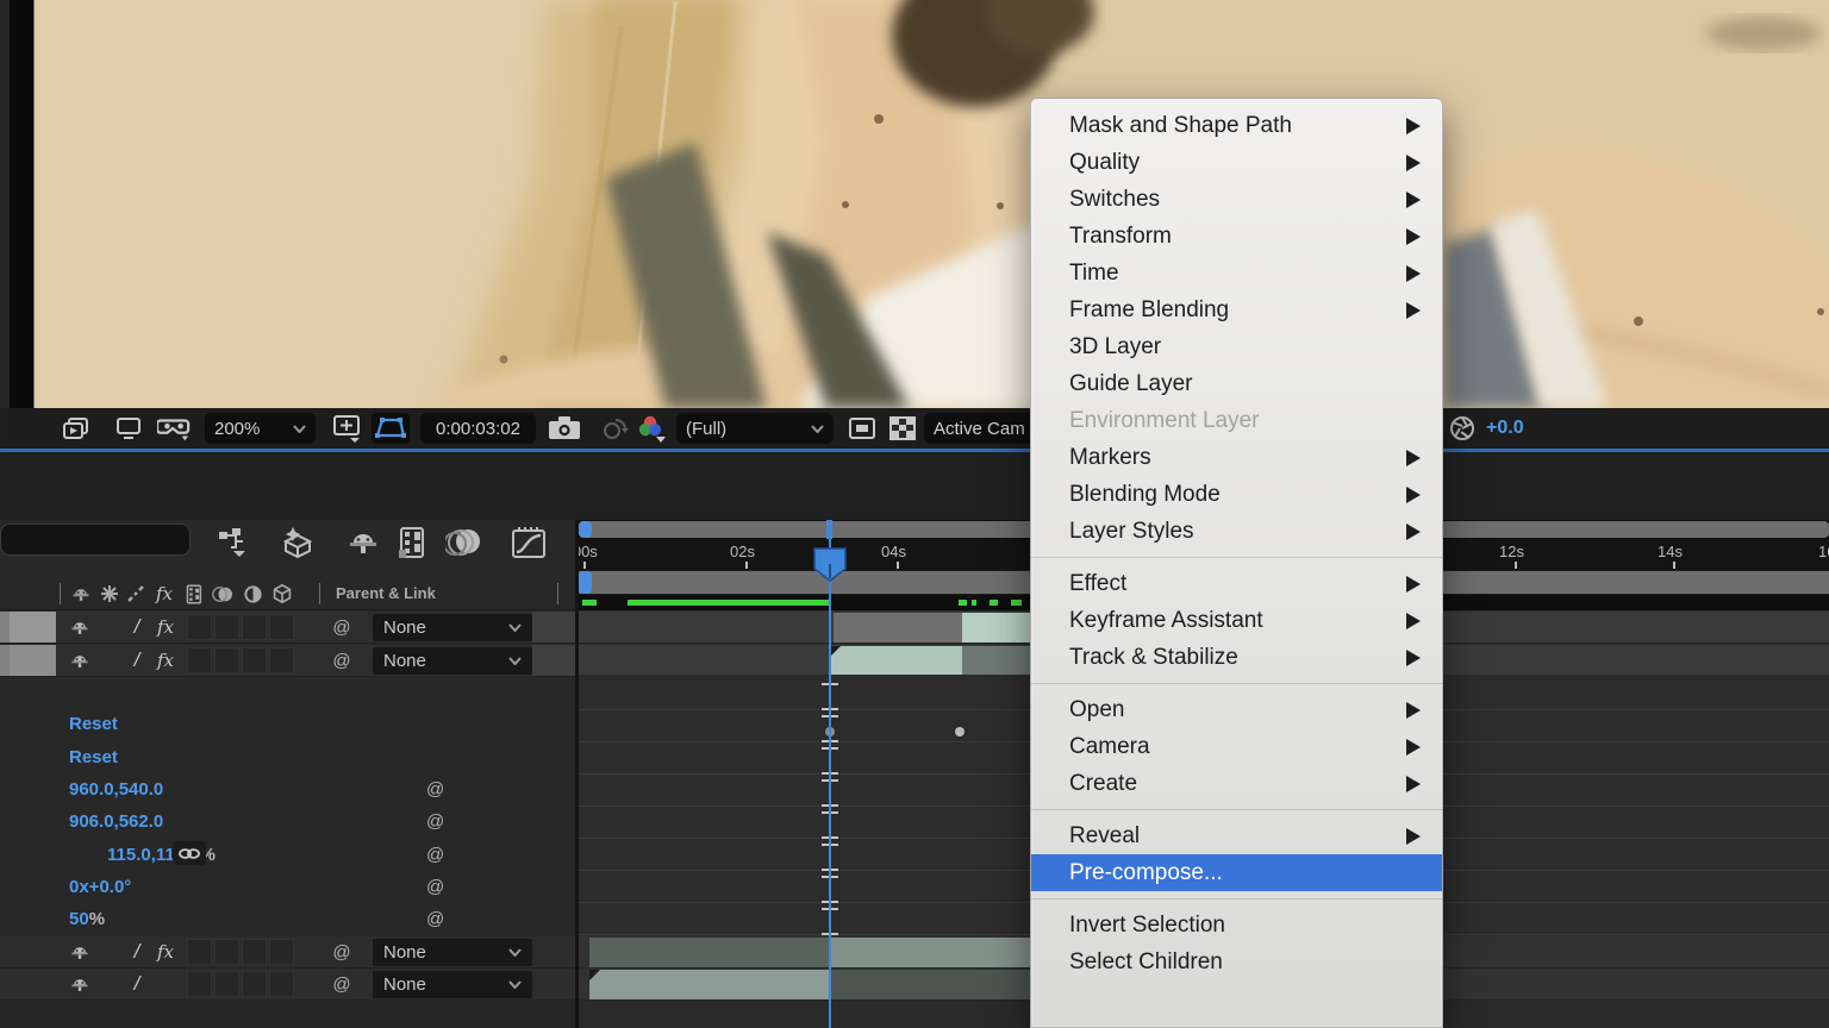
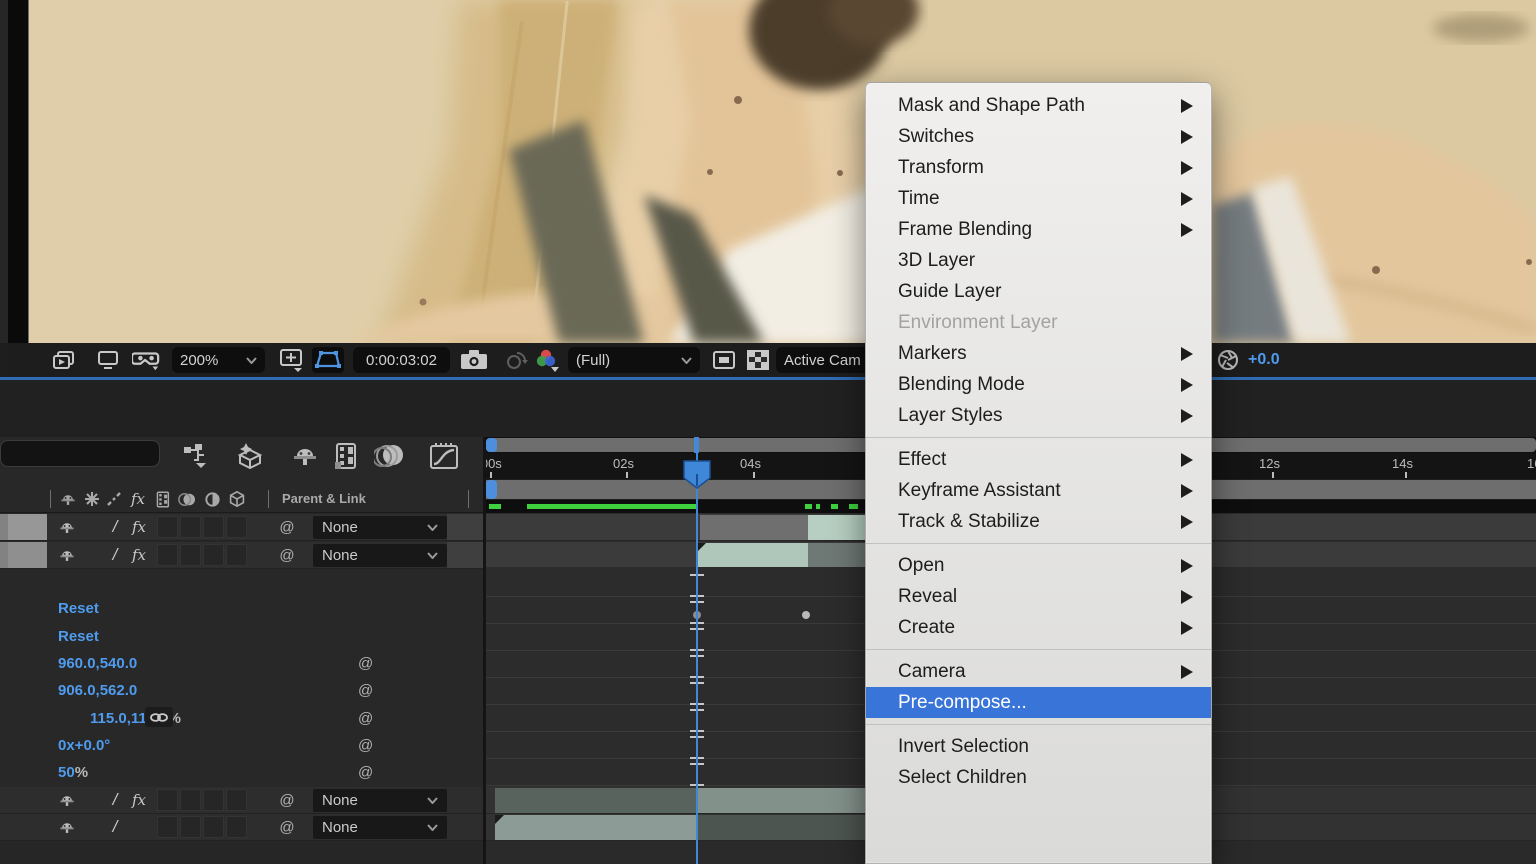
  200%
  0:00:03:02
  (Full)
  Active Cam
  +0.0
  fx
  Parent & Link
  /
  fx
  @
  None
  /
  fx
  @
  None
  Reset
  Reset
  960.0,540.0
  @
  906.0,562.0
  @
  115.0,11 %
  @
  0x+0.0°
  @
  50%
  @
  /
  fx
  @
  None
  /
  @
  None
  02s
  04s
  12s
  14s
  Mask and Shape Path
- Quality
  Switches
  Transform
  Time
  Frame Blending
  3D Layer
  Guide Layer
  Environment Layer
  Markers
  Blending Mode
  Layer Styles
  Effect
  Keyframe Assistant
  Track & Stabilize
  Open
- Camera
+ Reveal
  Create
- Reveal
+ Camera
  Pre-compose...
  Invert Selection
  Select Children
